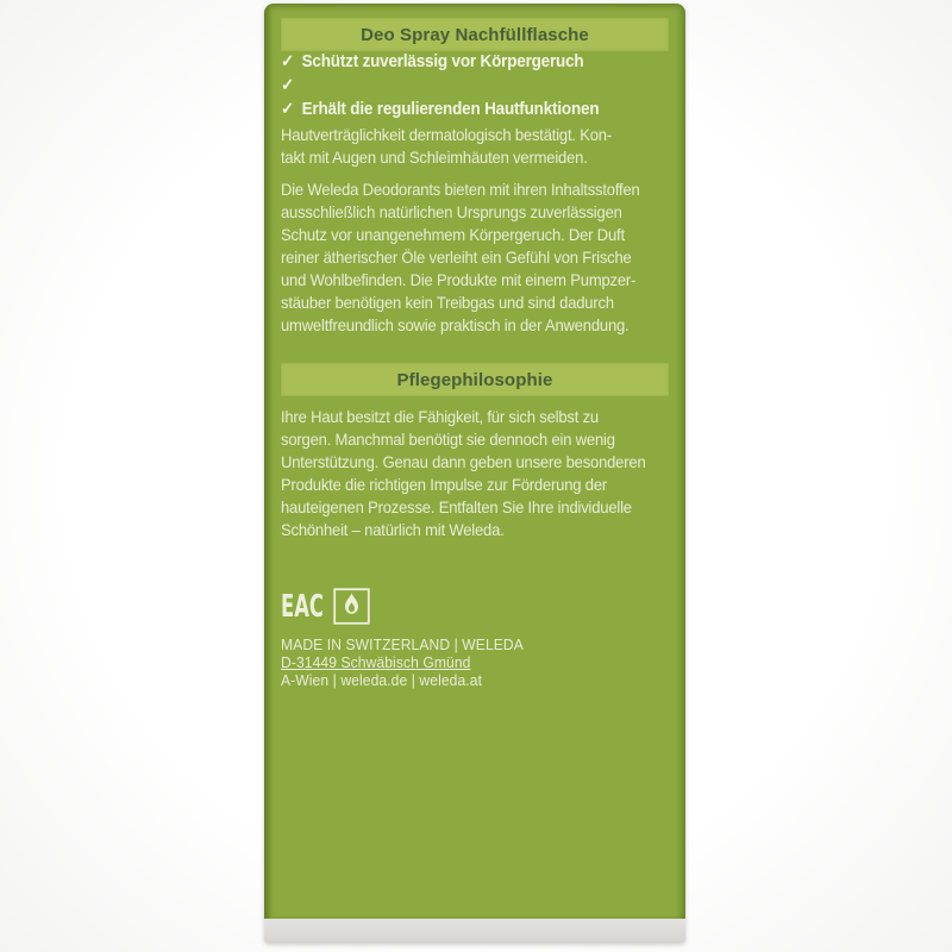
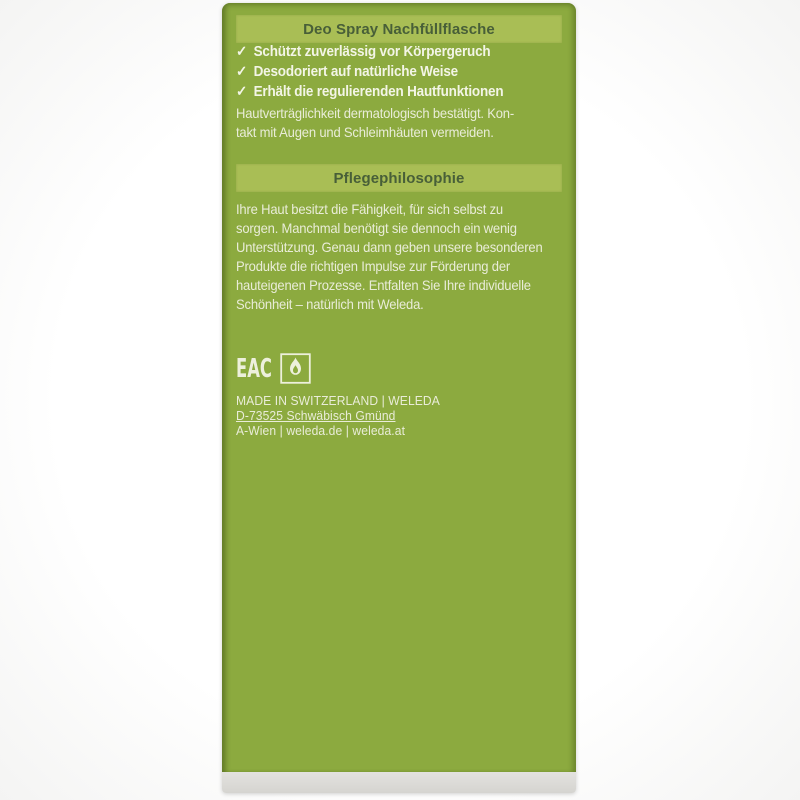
  Deo Spray Nachfüllflasche
  ✓
  Schützt zuverlässig vor Körpergeruch
  ✓
+ Desodoriert auf natürliche Weise
  ✓
  Erhält die regulierenden Hautfunktionen
  Hautverträglichkeit dermatologisch bestätigt. Kon-
  takt mit Augen und Schleimhäuten vermeiden.
- Die Weleda Deodorants bieten mit ihren Inhaltsstoffen
- ausschließlich natürlichen Ursprungs zuverlässigen
- Schutz vor unangenehmem Körpergeruch. Der Duft
- reiner ätherischer Öle verleiht ein Gefühl von Frische
- und Wohlbefinden. Die Produkte mit einem Pumpzer-
- stäuber benötigen kein Treibgas und sind dadurch
- umweltfreundlich sowie praktisch in der Anwendung.
  Pflegephilosophie
  Ihre Haut besitzt die Fähigkeit, für sich selbst zu
  sorgen. Manchmal benötigt sie dennoch ein wenig
  Unterstützung. Genau dann geben unsere besonderen
  Produkte die richtigen Impulse zur Förderung der
  hauteigenen Prozesse. Entfalten Sie Ihre individuelle
  Schönheit – natürlich mit Weleda.
  EAC
  MADE IN SWITZERLAND | WELEDA
- D-31449 Schwäbisch Gmünd
+ D-73525 Schwäbisch Gmünd
  A-Wien | weleda.de | weleda.at
